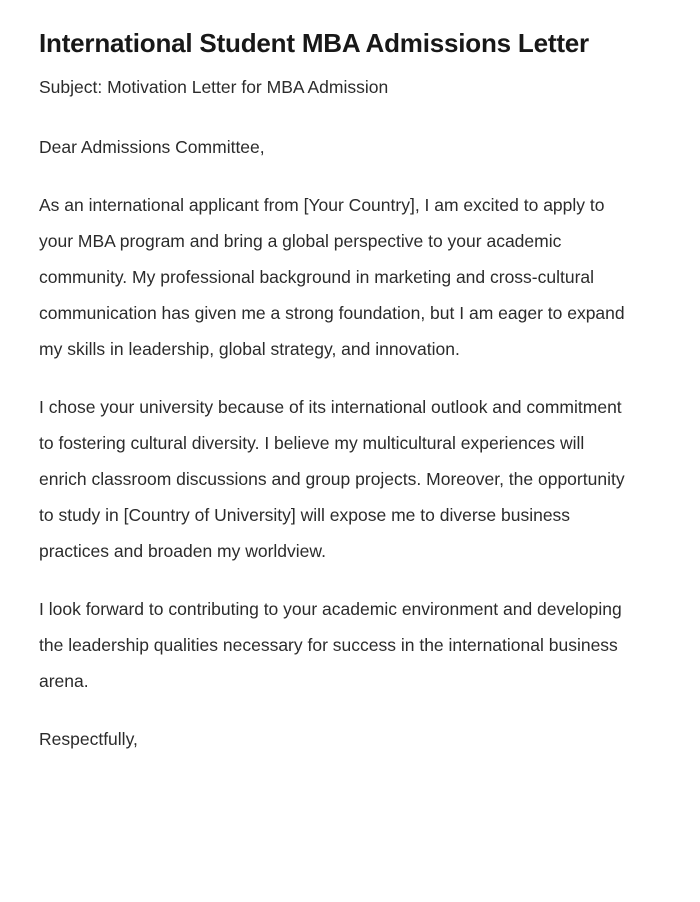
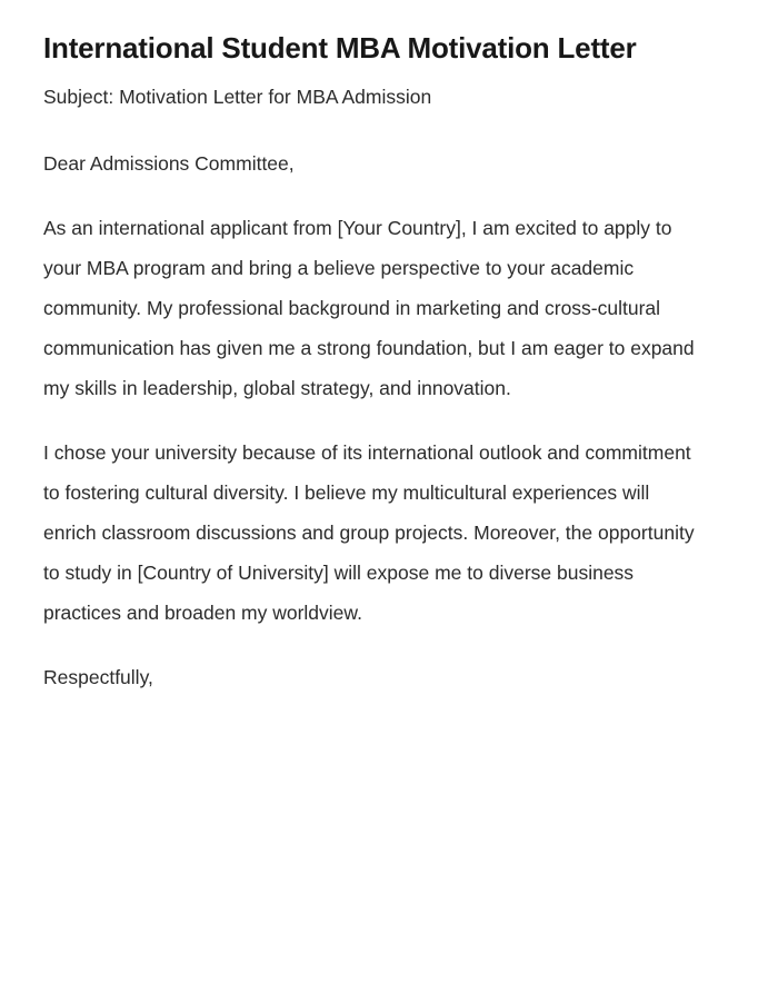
- International Student MBA Admissions Letter
+ International Student MBA Motivation Letter
  Subject: Motivation Letter for MBA Admission
  Dear Admissions Committee,
- As an international applicant from [Your Country], I am excited to apply to your MBA program and bring a global perspective to your academic community. My professional background in marketing and cross-cultural communication has given me a strong foundation, but I am eager to expand my skills in leadership, global strategy, and innovation.
+ As an international applicant from [Your Country], I am excited to apply to your MBA program and bring a believe perspective to your academic community. My professional background in marketing and cross-cultural communication has given me a strong foundation, but I am eager to expand my skills in leadership, global strategy, and innovation.
  I chose your university because of its international outlook and commitment to fostering cultural diversity. I believe my multicultural experiences will enrich classroom discussions and group projects. Moreover, the opportunity to study in [Country of University] will expose me to diverse business practices and broaden my worldview.
- I look forward to contributing to your academic environment and developing the leadership qualities necessary for success in the international business arena.
  Respectfully,
